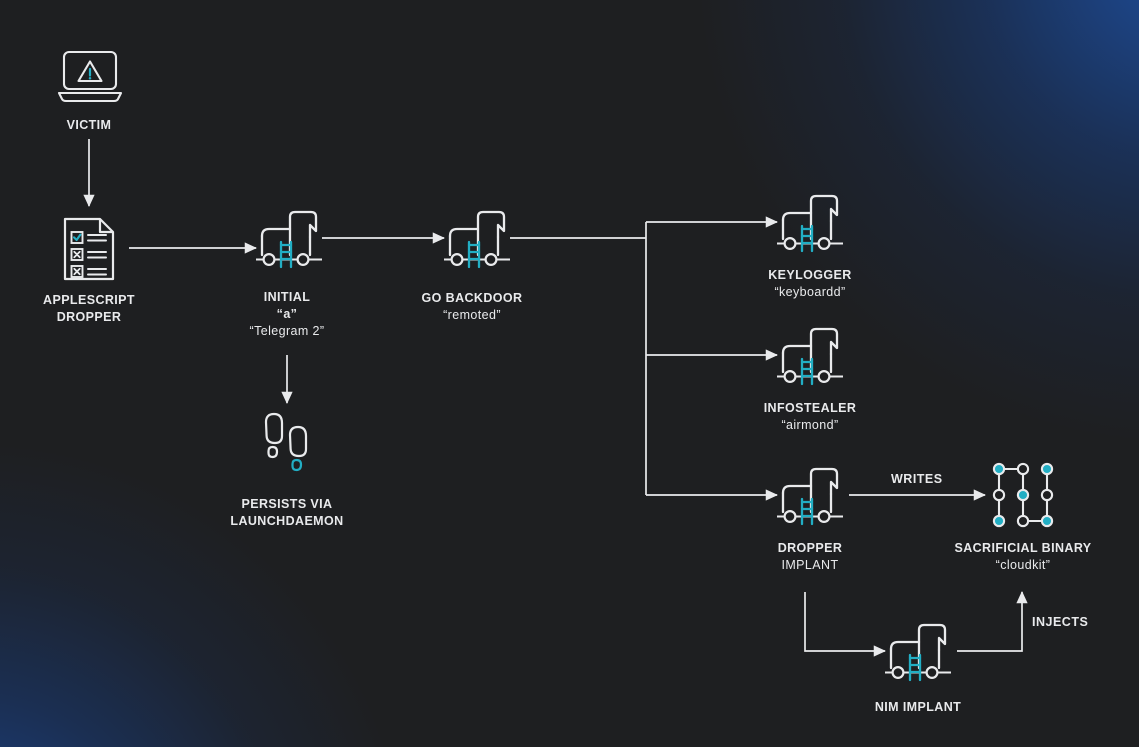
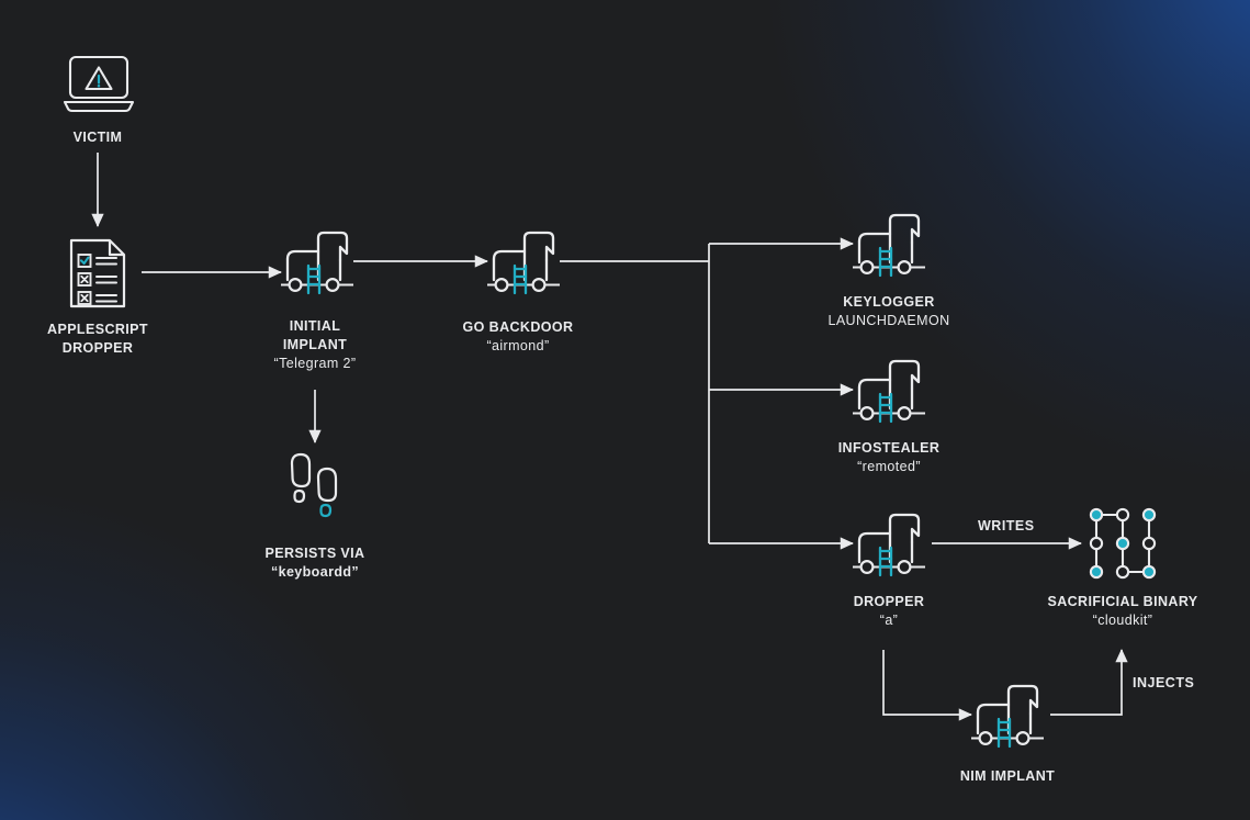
  VICTIM
  APPLESCRIPT
  DROPPER
  INITIAL
- “a”
+ IMPLANT
  “Telegram 2”
  PERSISTS VIA
- LAUNCHDAEMON
+ “keyboardd”
  GO BACKDOOR
- “remoted”
+ “airmond”
  KEYLOGGER
- “keyboardd”
+ LAUNCHDAEMON
  INFOSTEALER
- “airmond”
+ “remoted”
  DROPPER
- IMPLANT
+ “a”
  SACRIFICIAL BINARY
  “cloudkit”
  NIM IMPLANT
  WRITES
  INJECTS
